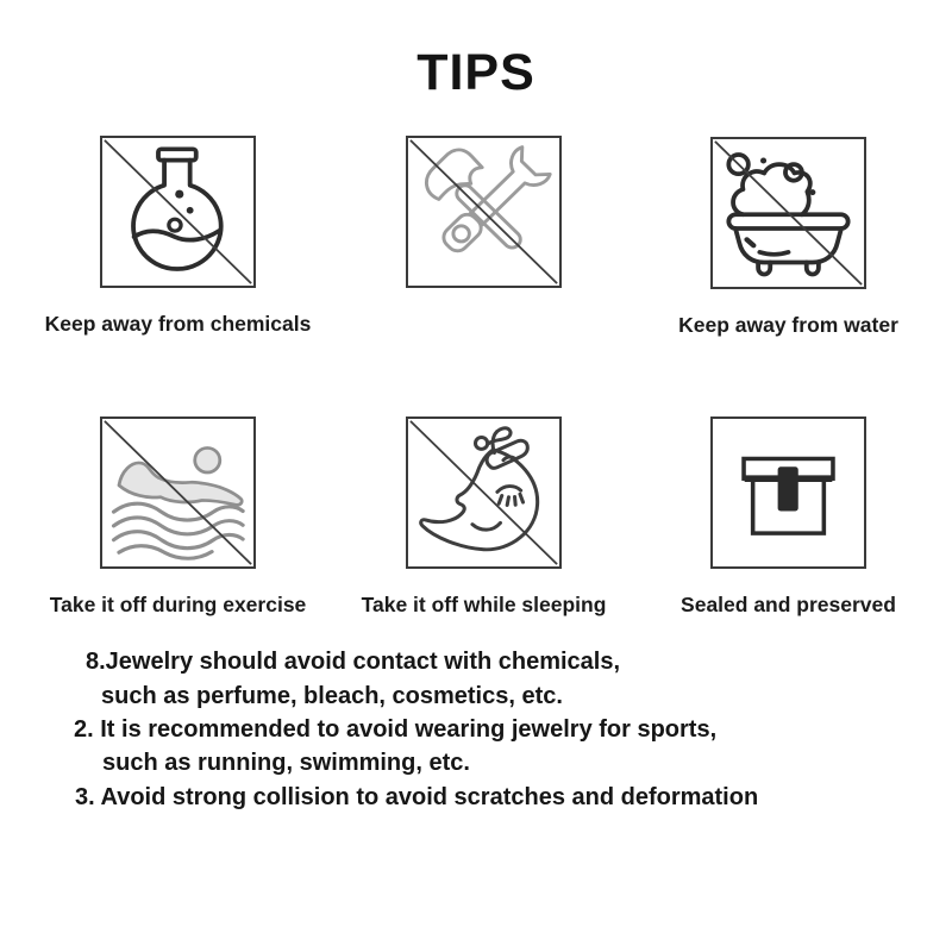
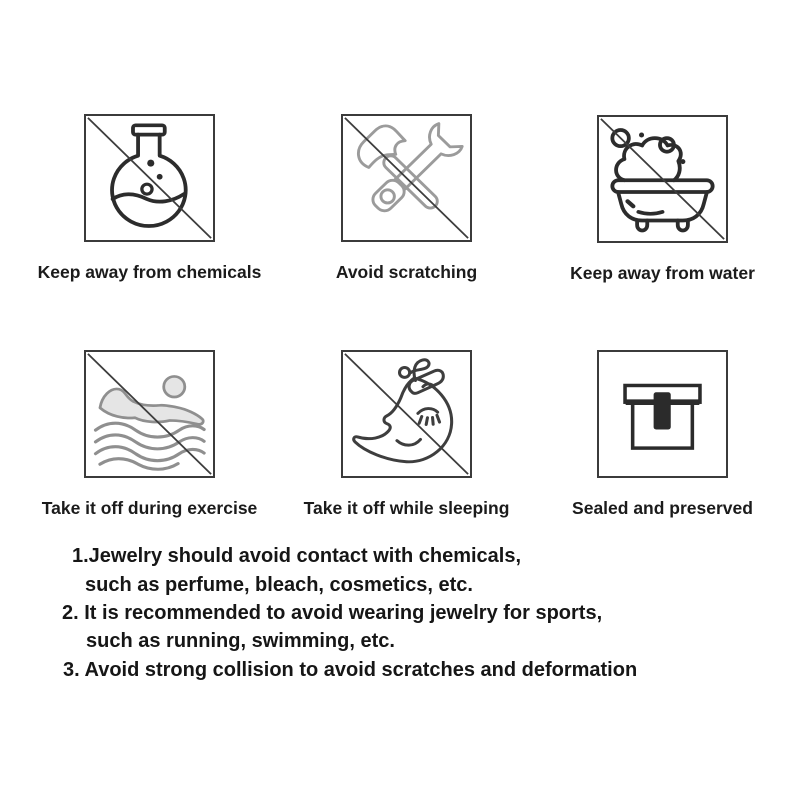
- TIPS
  Keep away from chemicals
+ Avoid scratching
  Keep away from water
  Take it off during exercise
  Take it off while sleeping
  Sealed and preserved
- 8.Jewelry should avoid contact with chemicals,
+ 1.Jewelry should avoid contact with chemicals,
  such as perfume, bleach, cosmetics, etc.
  2. It is recommended to avoid wearing jewelry for sports,
  such as running, swimming, etc.
  3. Avoid strong collision to avoid scratches and deformation
